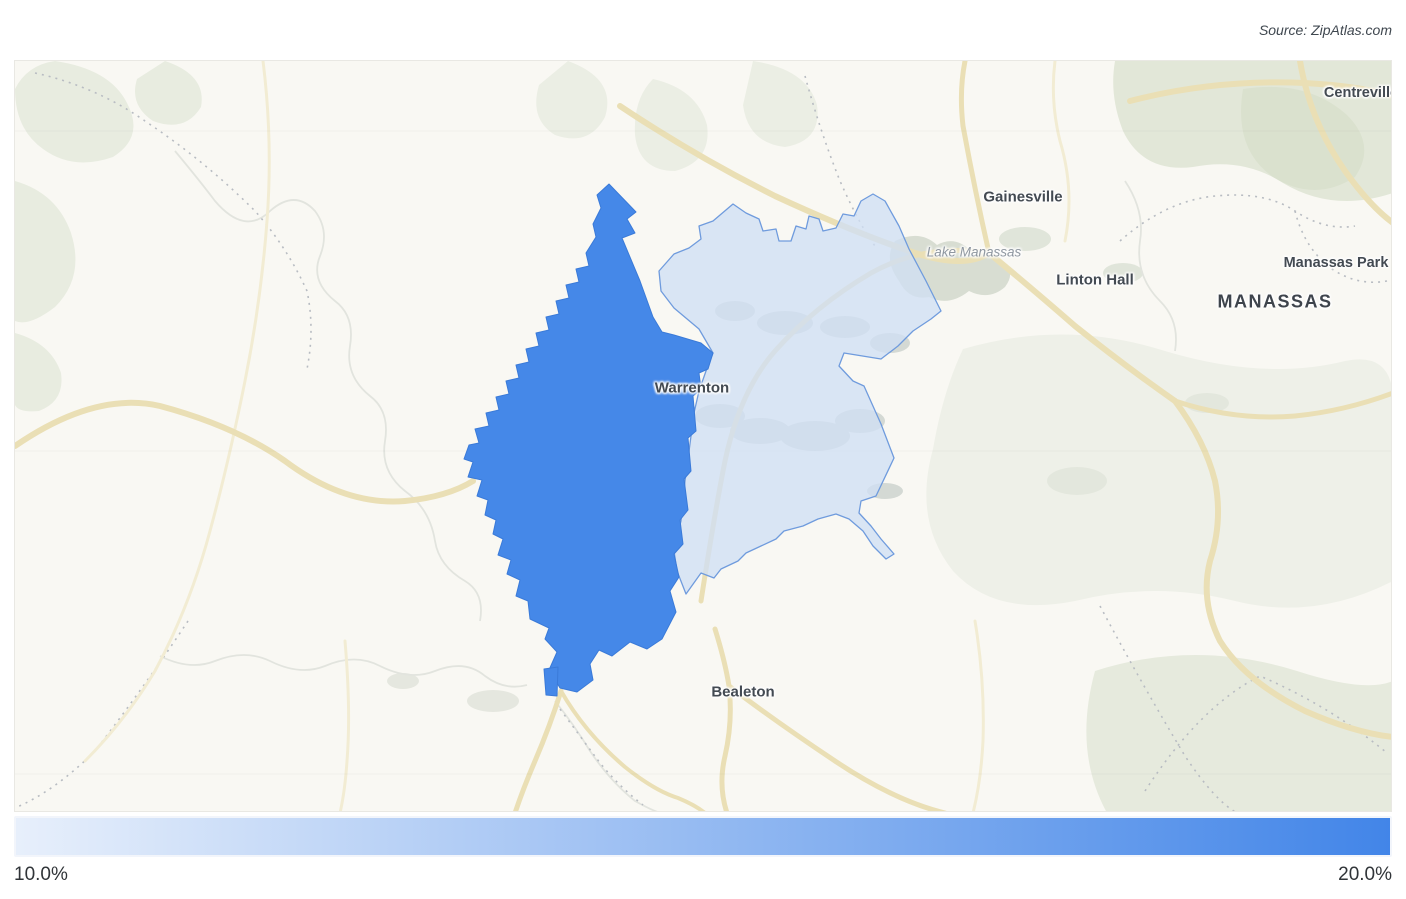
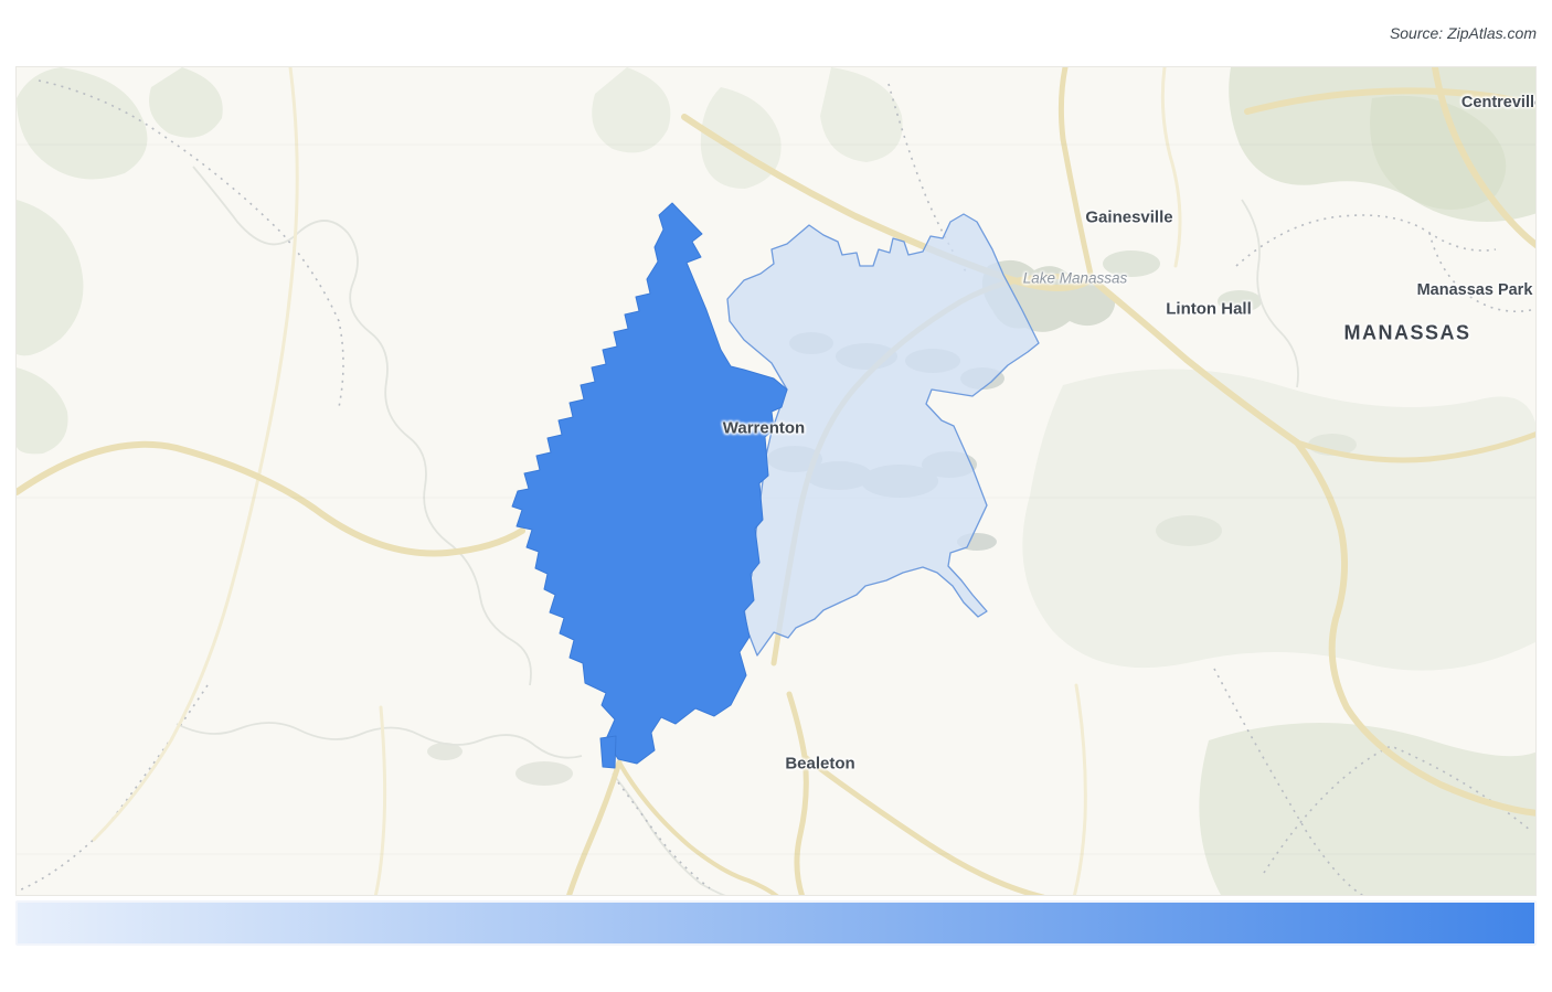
  Source: ZipAtlas.com
  Lake Manassas
  Gainesville
  Linton Hall
  MANASSAS
  Manassas Park
  Centrevill
  Warrenton
  Bealeton
- 10.0%
- 20.0%
